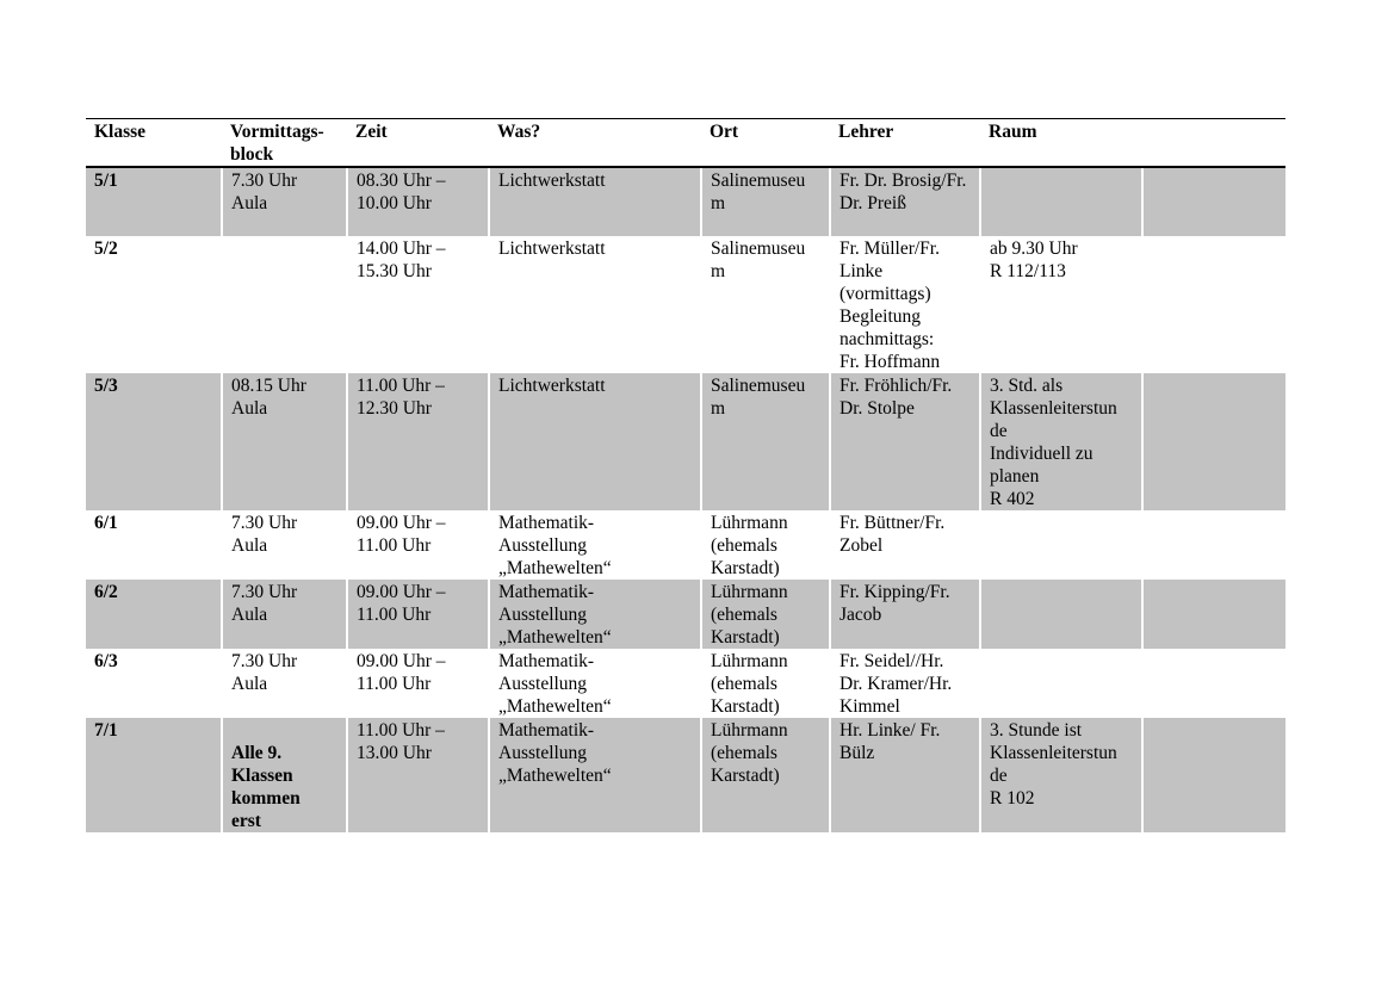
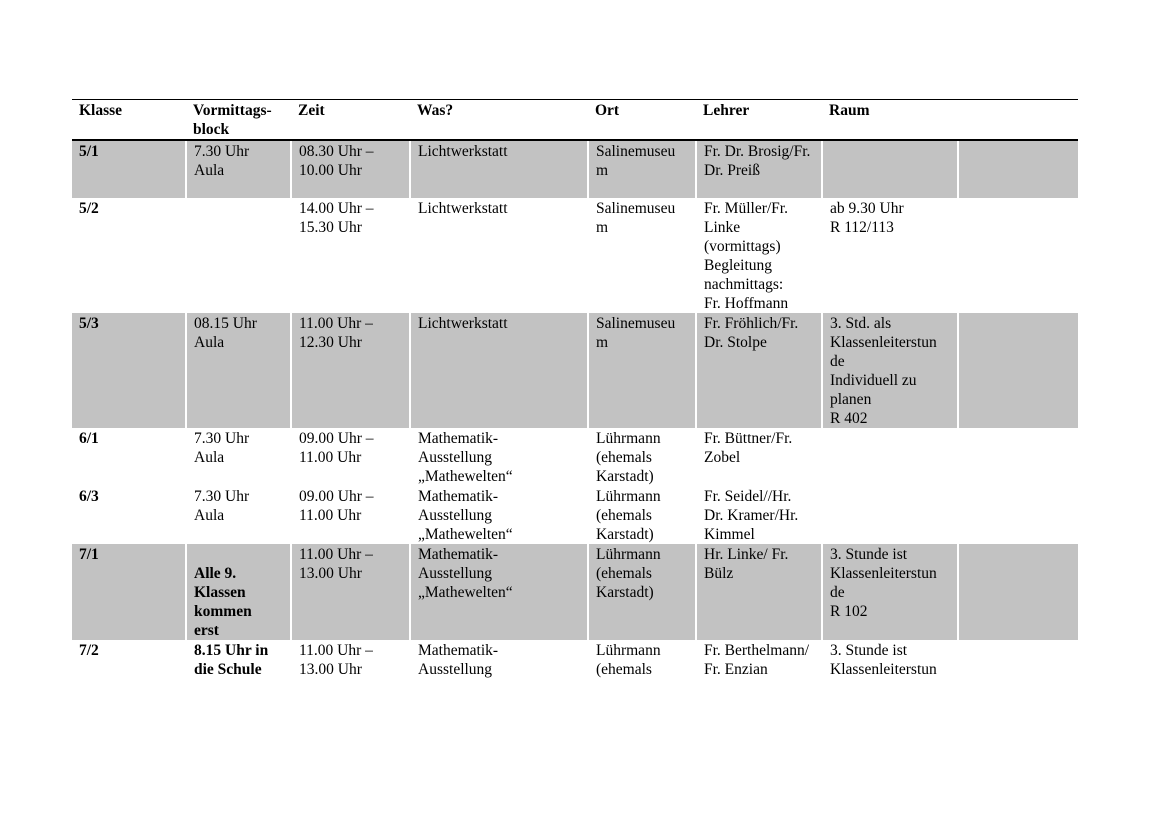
  Klasse	Vormittags- block	Zeit	Was?	Ort	Lehrer	Raum
  5/1	7.30 Uhr Aula	08.30 Uhr – 10.00 Uhr	Lichtwerkstatt	Salinemuseu m	Fr. Dr. Brosig/Fr. Dr. Preiß
  5/2		14.00 Uhr – 15.30 Uhr	Lichtwerkstatt	Salinemuseu m	Fr. Müller/Fr. Linke (vormittags) Begleitung nachmittags: Fr. Hoffmann	ab 9.30 Uhr R 112/113
  5/3	08.15 Uhr Aula	11.00 Uhr – 12.30 Uhr	Lichtwerkstatt	Salinemuseu m	Fr. Fröhlich/Fr. Dr. Stolpe	3. Std. als Klassenleiterstun de Individuell zu planen R 402
  6/1	7.30 Uhr Aula	09.00 Uhr – 11.00 Uhr	Mathematik- Ausstellung „Mathewelten“	Lührmann (ehemals Karstadt)	Fr. Büttner/Fr. Zobel
- 6/2	7.30 Uhr Aula	09.00 Uhr – 11.00 Uhr	Mathematik- Ausstellung „Mathewelten“	Lührmann (ehemals Karstadt)	Fr. Kipping/Fr. Jacob
  6/3	7.30 Uhr Aula	09.00 Uhr – 11.00 Uhr	Mathematik- Ausstellung „Mathewelten“	Lührmann (ehemals Karstadt)	Fr. Seidel//Hr. Dr. Kramer/Hr. Kimmel
  7/1	Alle 9. Klassen kommen erst	11.00 Uhr – 13.00 Uhr	Mathematik- Ausstellung „Mathewelten“	Lührmann (ehemals Karstadt)	Hr. Linke/ Fr. Bülz	3. Stunde ist Klassenleiterstun de R 102
+ 7/2	8.15 Uhr in die Schule	11.00 Uhr – 13.00 Uhr	Mathematik- Ausstellung	Lührmann (ehemals	Fr. Berthelmann/ Fr. Enzian	3. Stunde ist Klassenleiterstun
